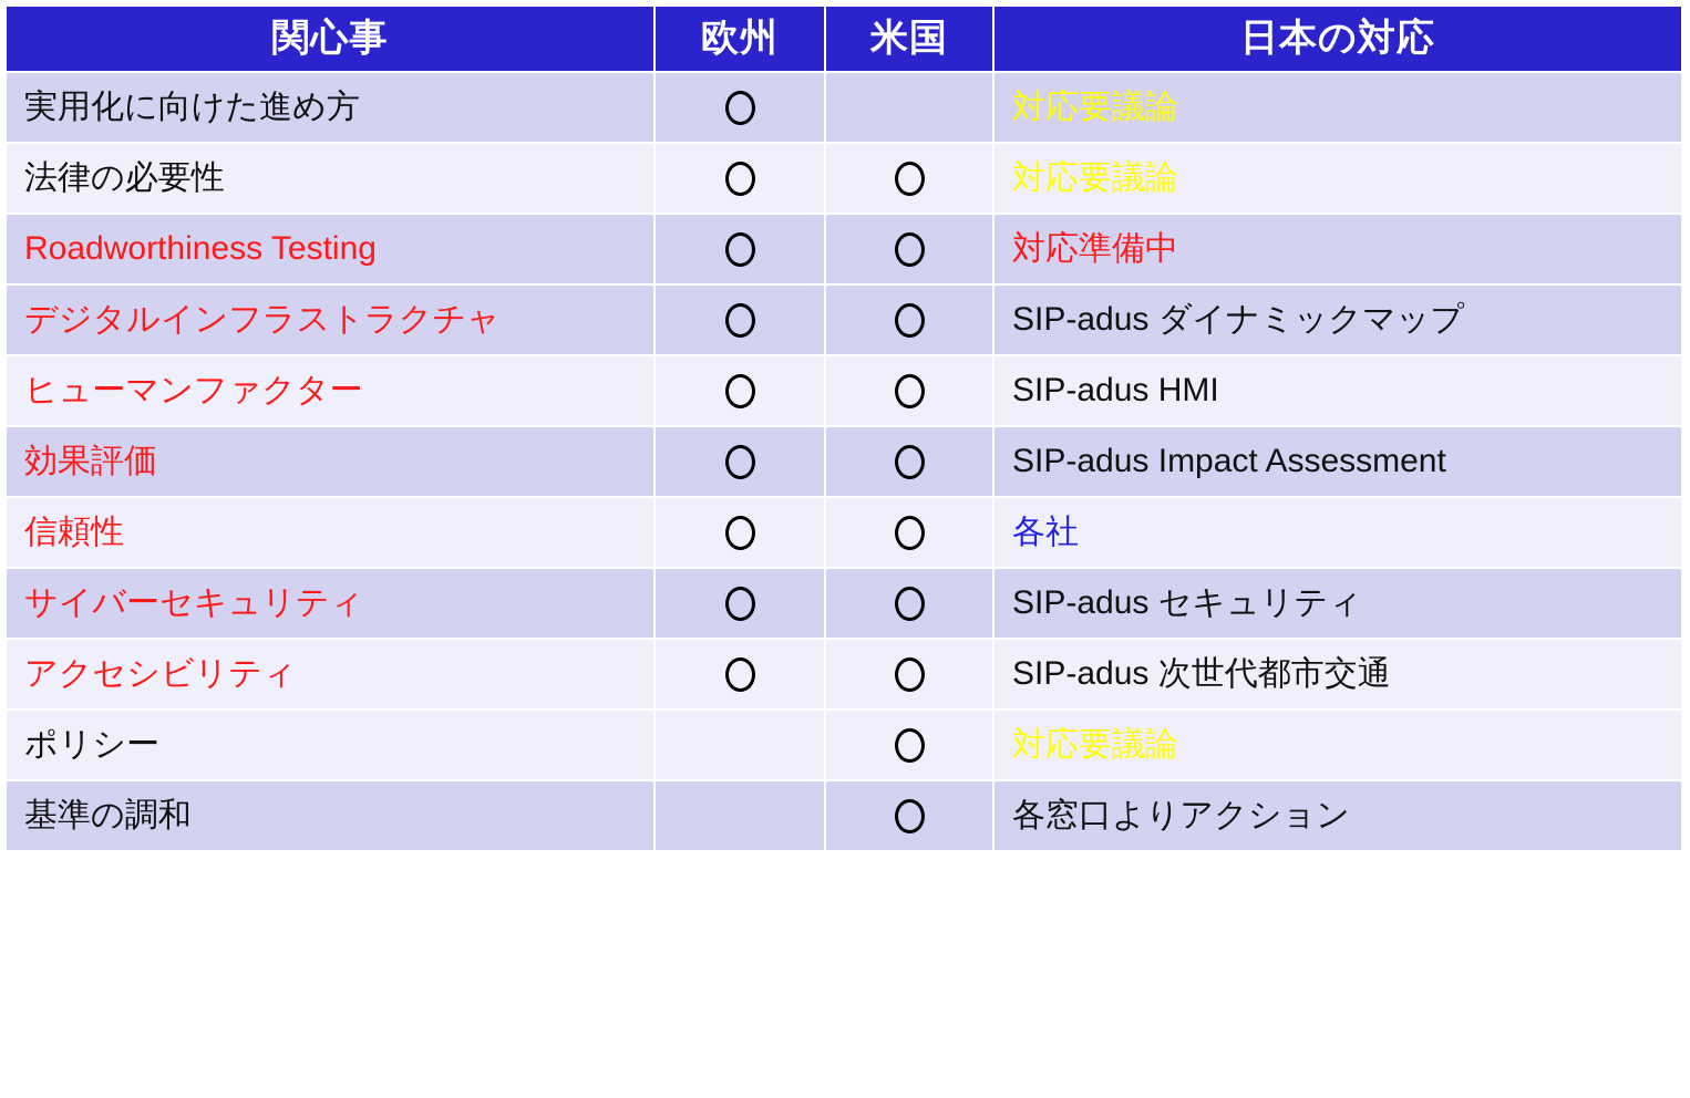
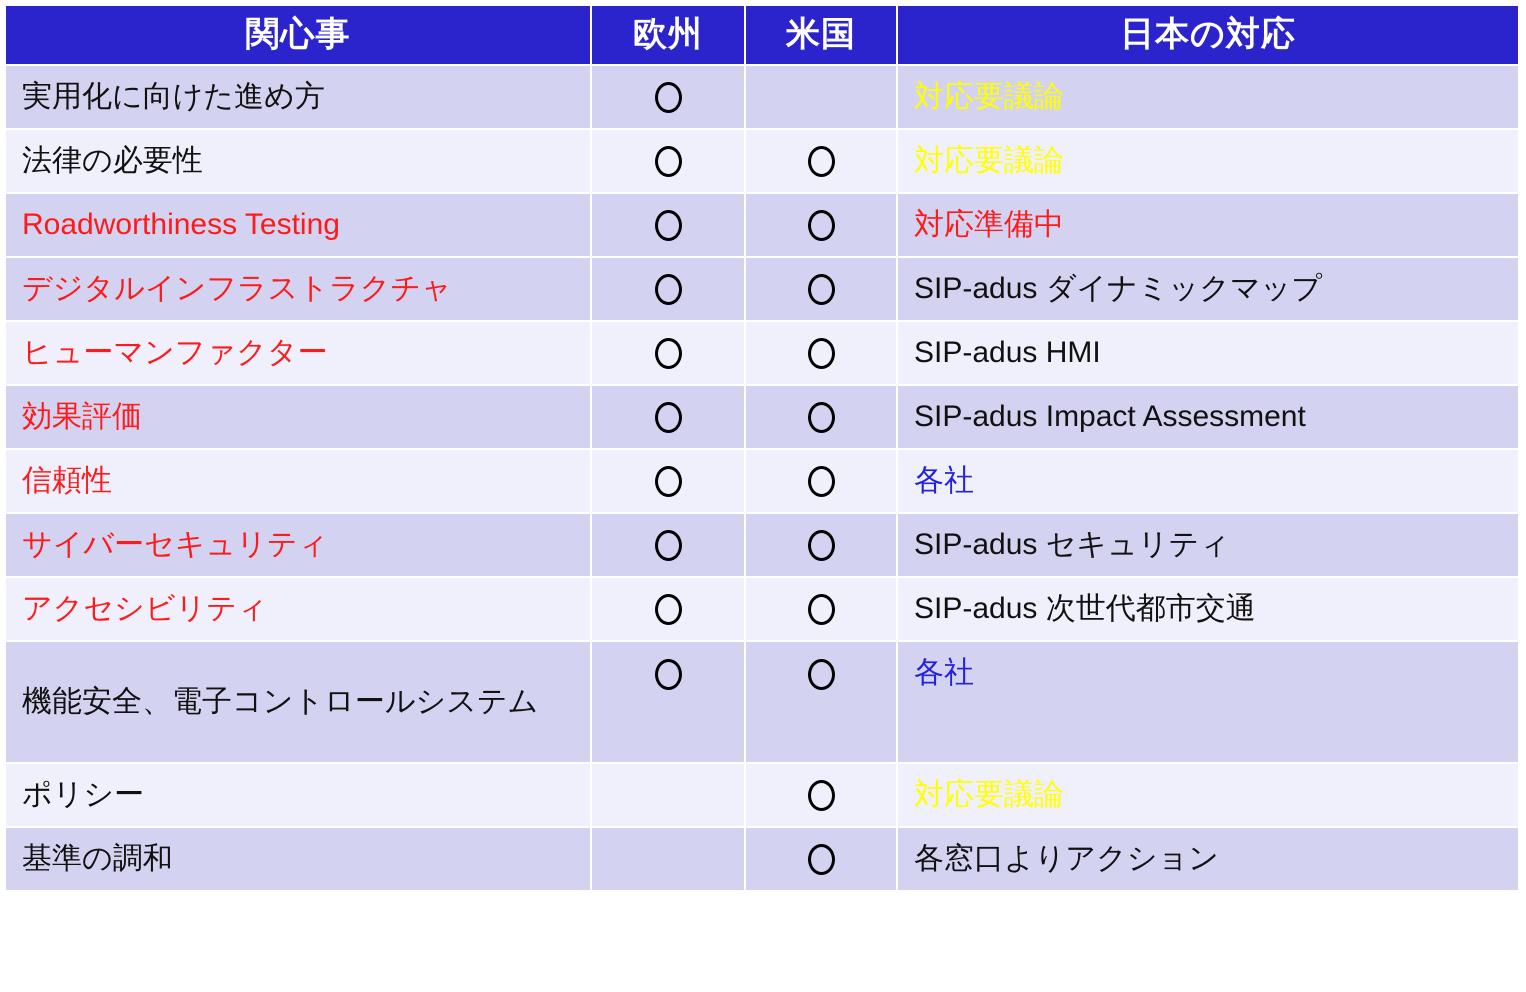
  関心事	欧州	米国	日本の対応
  実用化に向けた進め方			対応要議論
  法律の必要性			対応要議論
  Roadworthiness Testing			対応準備中
  デジタルインフラストラクチャ			SIP-adus ダイナミックマップ
  ヒューマンファクター			SIP-adus HMI
  効果評価			SIP-adus Impact Assessment
  信頼性			各社
  サイバーセキュリティ			SIP-adus セキュリティ
  アクセシビリティ			SIP-adus 次世代都市交通
+ 機能安全、電子コントロールシステム			各社
  ポリシー			対応要議論
  基準の調和			各窓口よりアクション
